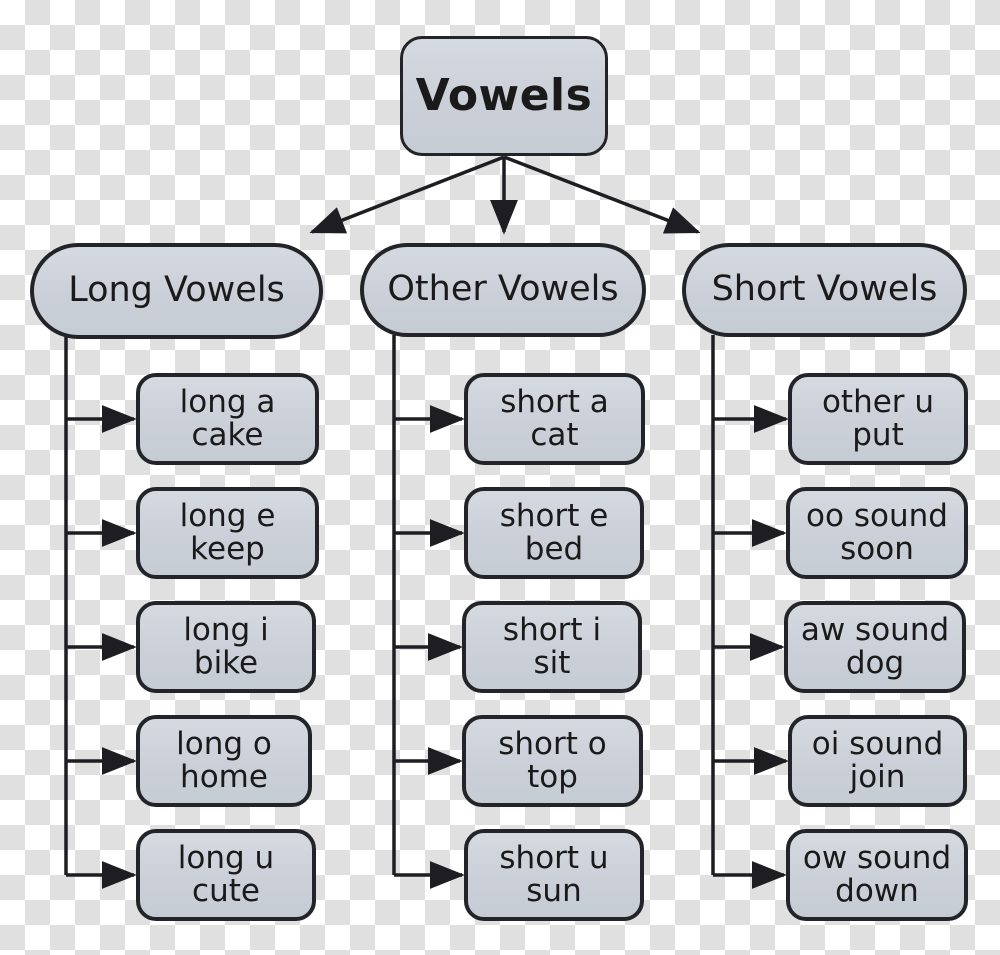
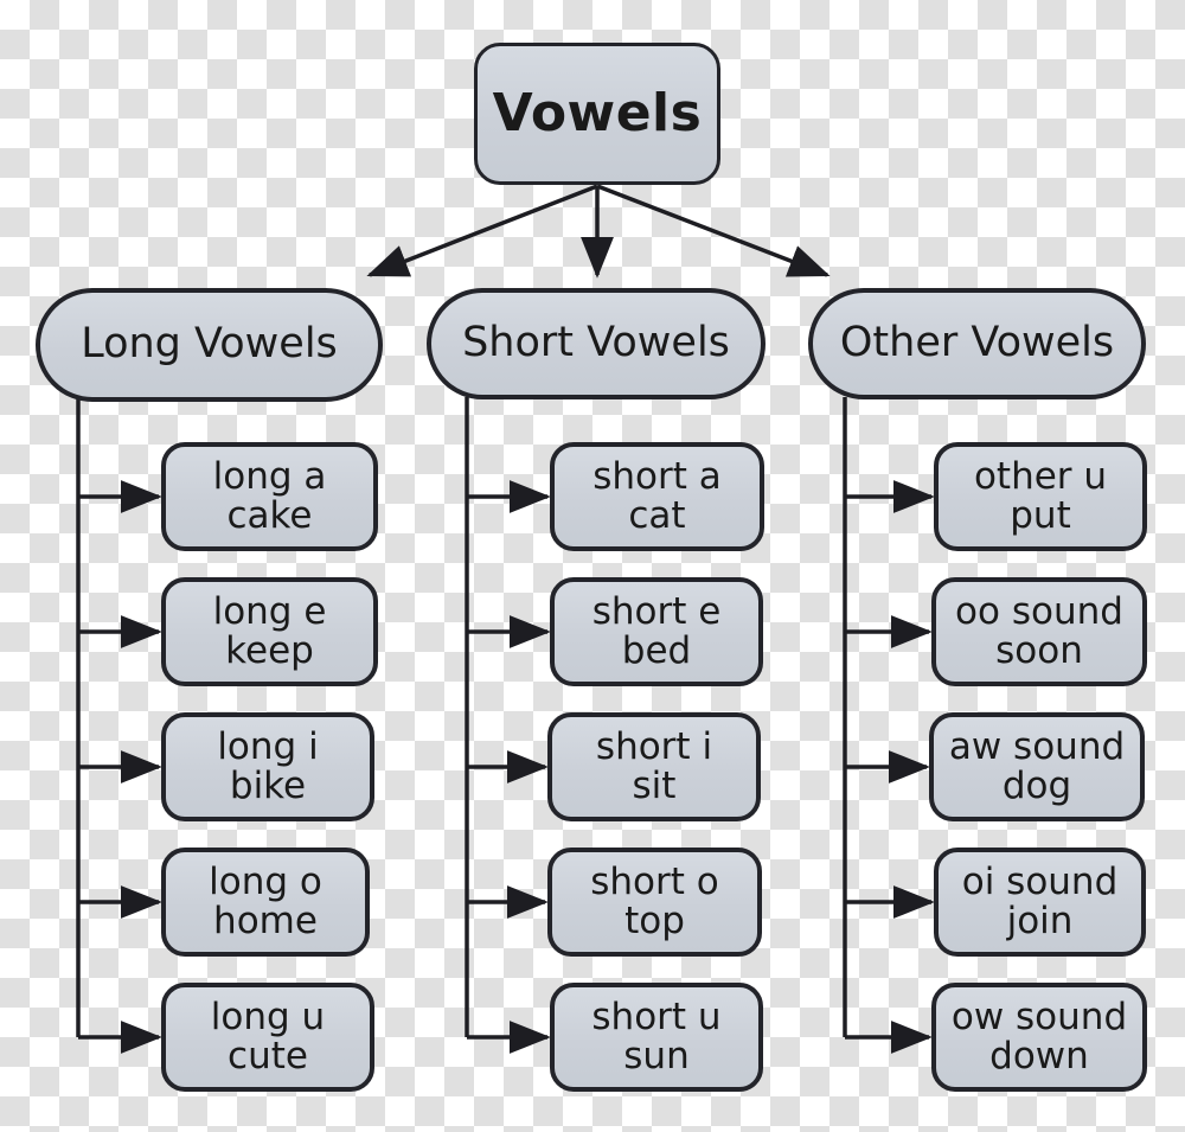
  Vowels
  Long Vowels
  long a
  cake
  long e
  keep
  long i
  bike
  long o
  home
  long u
  cute
- Other Vowels
+ Short Vowels
  short a
  cat
  short e
  bed
  short i
  sit
  short o
  top
  short u
  sun
- Short Vowels
+ Other Vowels
  other u
  put
  oo sound
  soon
  aw sound
  dog
  oi sound
  join
  ow sound
  down
